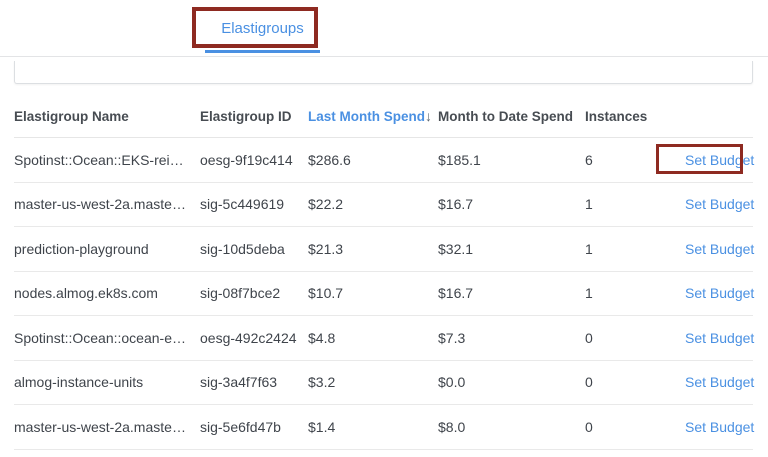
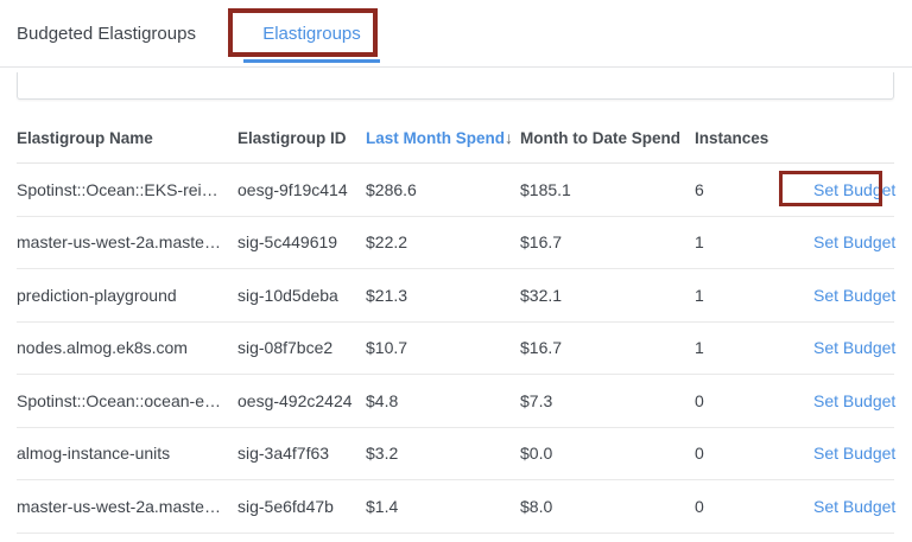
+ Budgeted Elastigroups
  Elastigroups
  Elastigroup Name
  Elastigroup ID
  Last Month Spend
  ↓
  Month to Date Spend
  Instances
  Spotinst::Ocean::EKS-reinv…
  oesg-9f19c414
  $286.6
  $185.1
  6
  Set Budget
  master-us-west-2a.masters…
  sig-5c449619
  $22.2
  $16.7
  1
  Set Budget
  prediction-playground
  sig-10d5deba
  $21.3
  $32.1
  1
  Set Budget
  nodes.almog.ek8s.com
  sig-08f7bce2
  $10.7
  $16.7
  1
  Set Budget
  Spotinst::Ocean::ocean-eks…
  oesg-492c2424
  $4.8
  $7.3
  0
  Set Budget
  almog-instance-units
  sig-3a4f7f63
  $3.2
  $0.0
  0
  Set Budget
  master-us-west-2a.masters…
  sig-5e6fd47b
  $1.4
  $8.0
  0
  Set Budget
